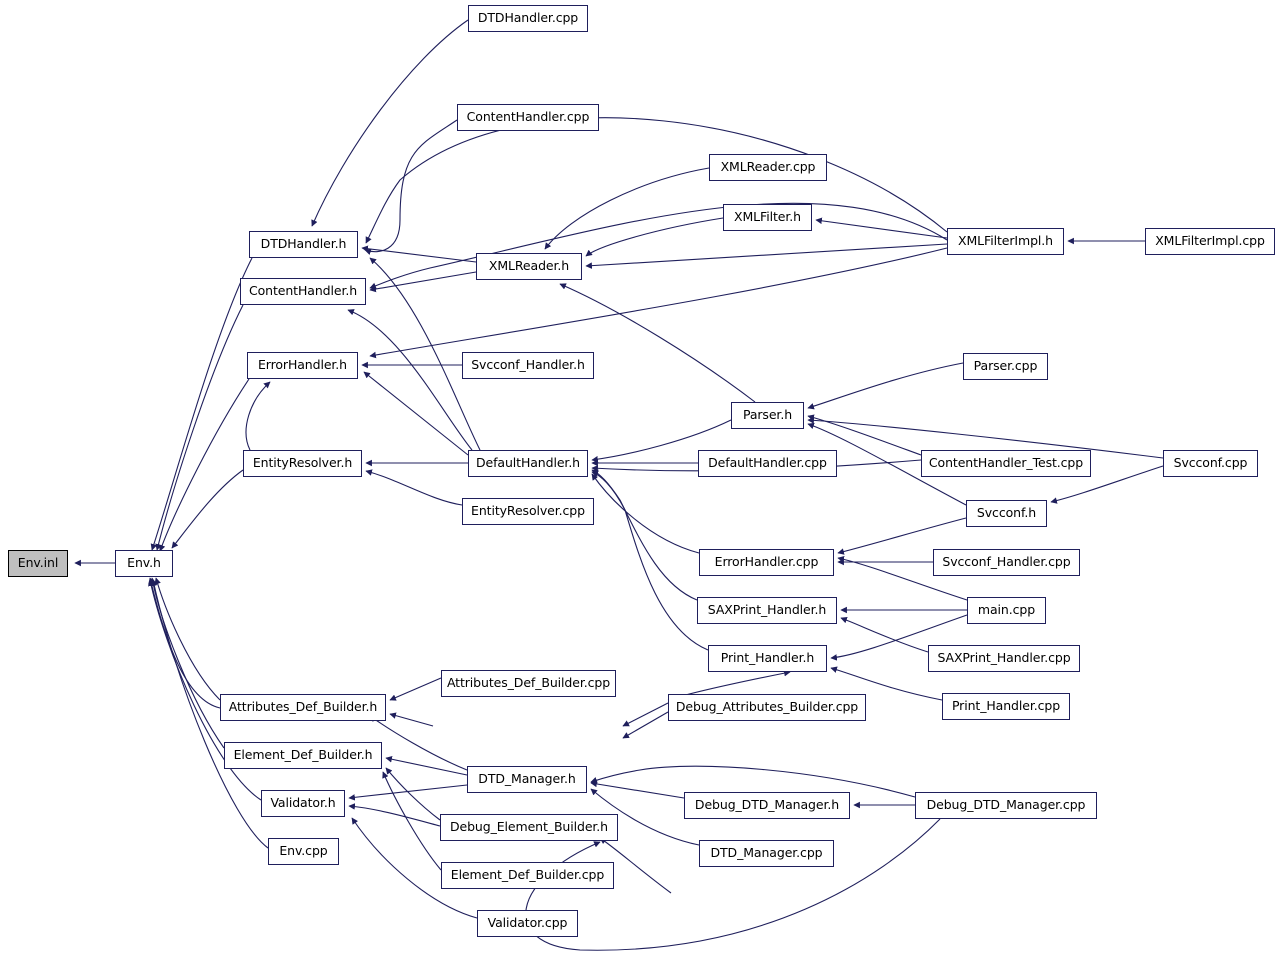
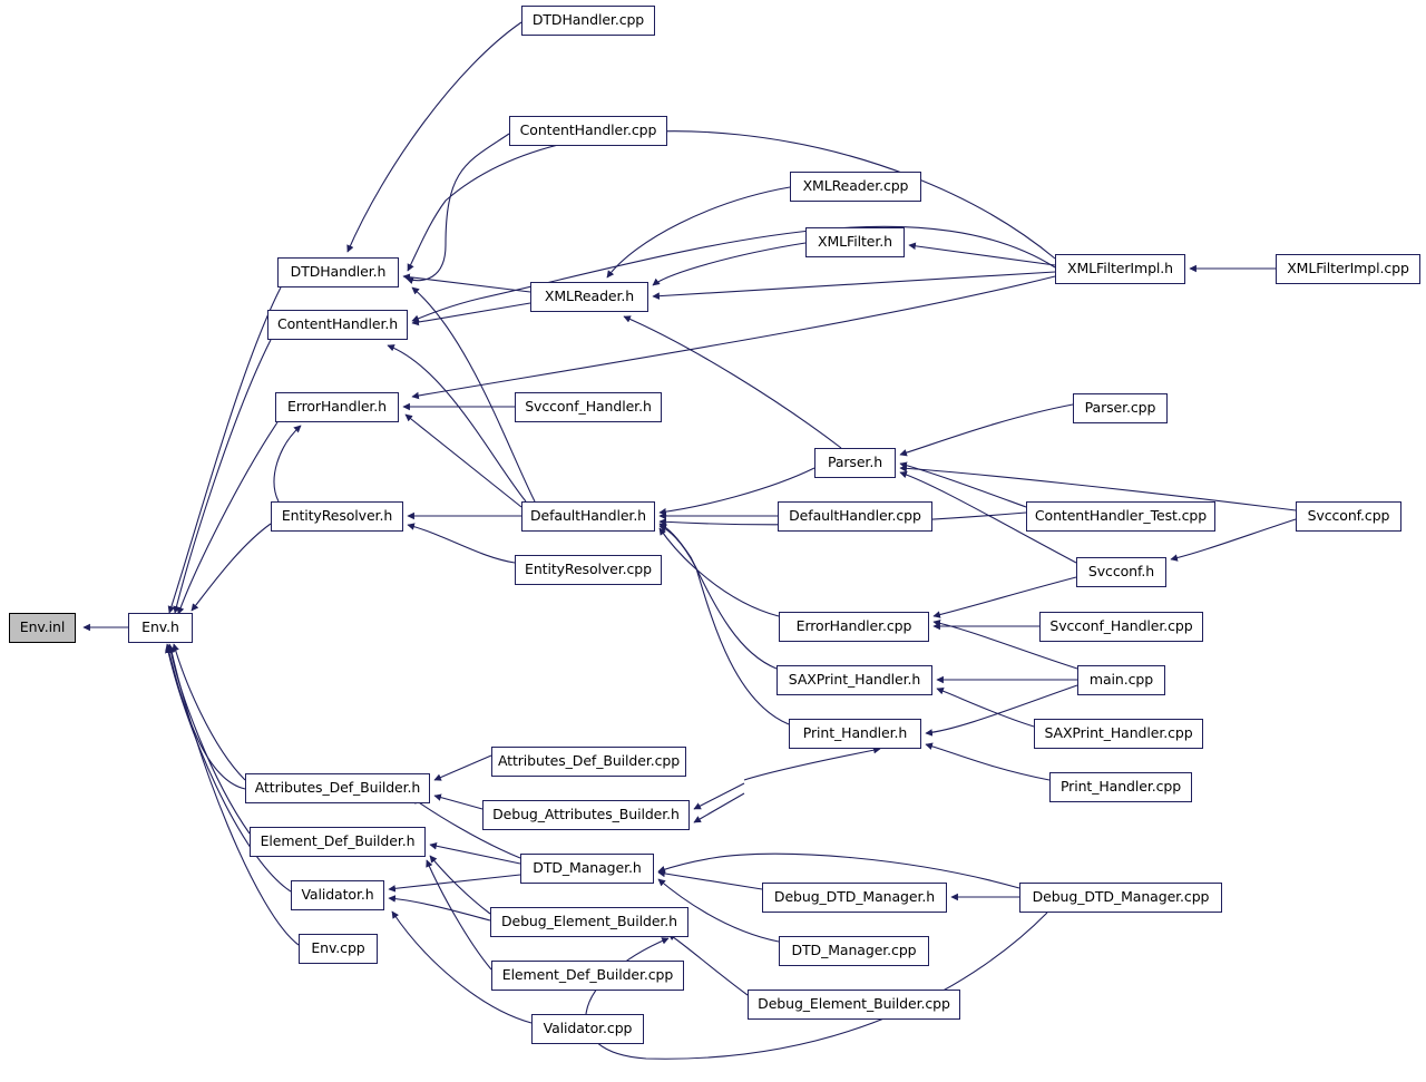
  Env.inl
  Env.h
  DTDHandler.cpp
  ContentHandler.cpp
  XMLReader.cpp
  XMLFilter.h
  XMLFilterImpl.h
  XMLFilterImpl.cpp
  DTDHandler.h
  XMLReader.h
  ContentHandler.h
  ErrorHandler.h
  Svcconf_Handler.h
  Parser.cpp
  Parser.h
  EntityResolver.h
  DefaultHandler.h
  DefaultHandler.cpp
  ContentHandler_Test.cpp
  Svcconf.cpp
  EntityResolver.cpp
  Svcconf.h
  ErrorHandler.cpp
  Svcconf_Handler.cpp
  SAXPrint_Handler.h
  main.cpp
  Print_Handler.h
  SAXPrint_Handler.cpp
  Attributes_Def_Builder.cpp
- Debug_Attributes_Builder.cpp
  Attributes_Def_Builder.h
  Print_Handler.cpp
+ Debug_Attributes_Builder.h
  Element_Def_Builder.h
  DTD_Manager.h
  Debug_DTD_Manager.h
  Debug_DTD_Manager.cpp
  Validator.h
  Debug_Element_Builder.h
  Env.cpp
  DTD_Manager.cpp
  Element_Def_Builder.cpp
+ Debug_Element_Builder.cpp
  Validator.cpp
